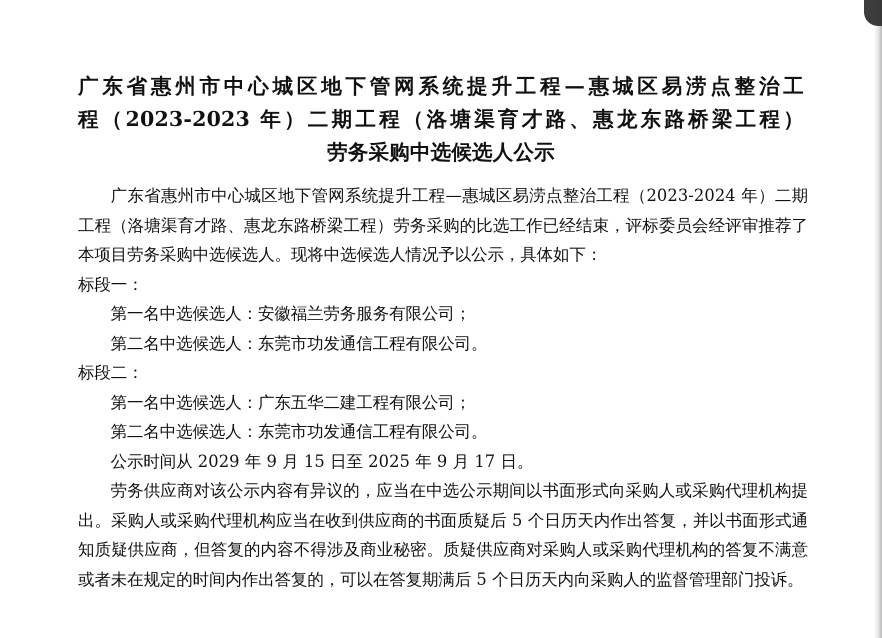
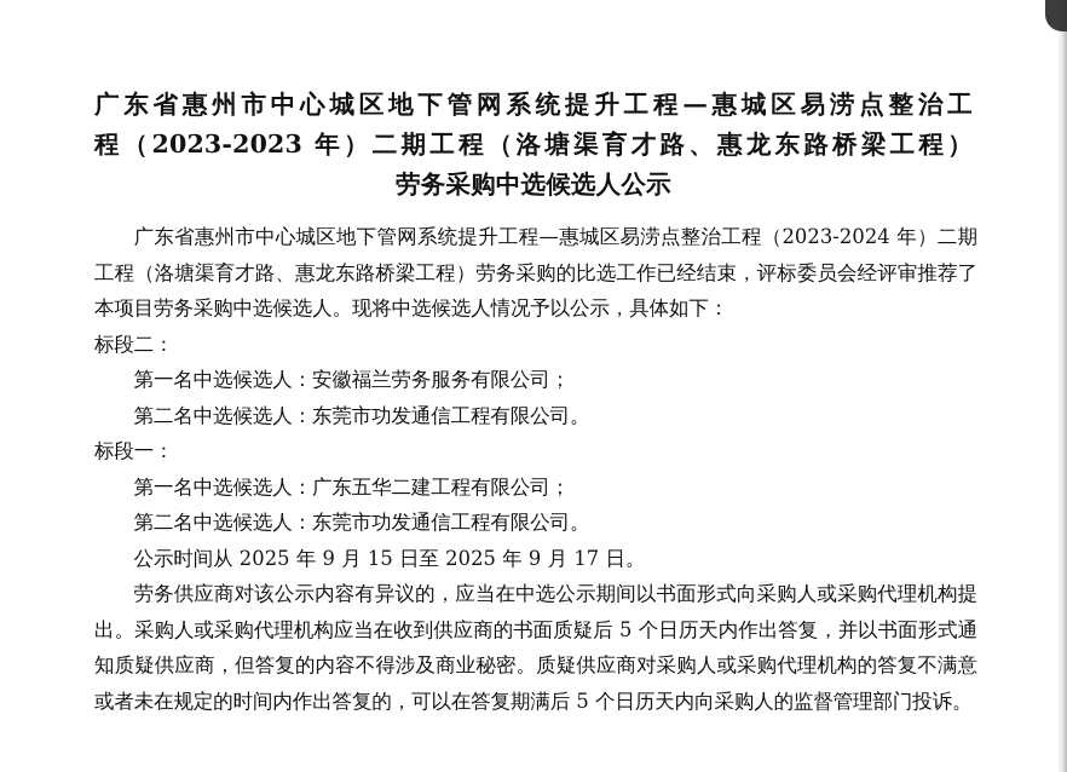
  广东省惠州市中心城区地下管网系统提升工程—惠城区易涝点整治工
  程（2023-2023 年）二期工程（洛塘渠育才路、惠龙东路桥梁工程）
  劳务采购中选候选人公示
  广东省惠州市中心城区地下管网系统提升工程—惠城区易涝点整治工程（2023-2024 年）二期工程（洛塘渠育才路、惠龙东路桥梁工程）劳务采购的比选工作已经结束，评标委员会经评审推荐了本项目劳务采购中选候选人。现将中选候选人情况予以公示，具体如下：
- 标段一：
+ 标段二：
  第一名中选候选人：安徽福兰劳务服务有限公司；
  第二名中选候选人：东莞市功发通信工程有限公司。
- 标段二：
+ 标段一：
  第一名中选候选人：广东五华二建工程有限公司；
  第二名中选候选人：东莞市功发通信工程有限公司。
- 公示时间从 2029 年 9 月 15 日至 2025 年 9 月 17 日。
+ 公示时间从 2025 年 9 月 15 日至 2025 年 9 月 17 日。
  劳务供应商对该公示内容有异议的，应当在中选公示期间以书面形式向采购人或采购代理机构提出。采购人或采购代理机构应当在收到供应商的书面质疑后 5 个日历天内作出答复，并以书面形式通知质疑供应商，但答复的内容不得涉及商业秘密。质疑供应商对采购人或采购代理机构的答复不满意或者未在规定的时间内作出答复的，可以在答复期满后 5 个日历天内向采购人的监督管理部门投诉。
